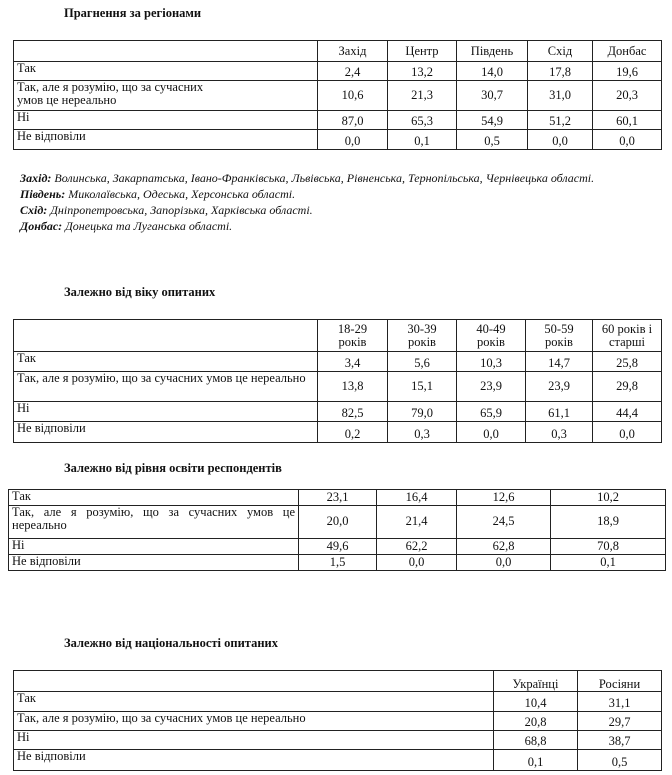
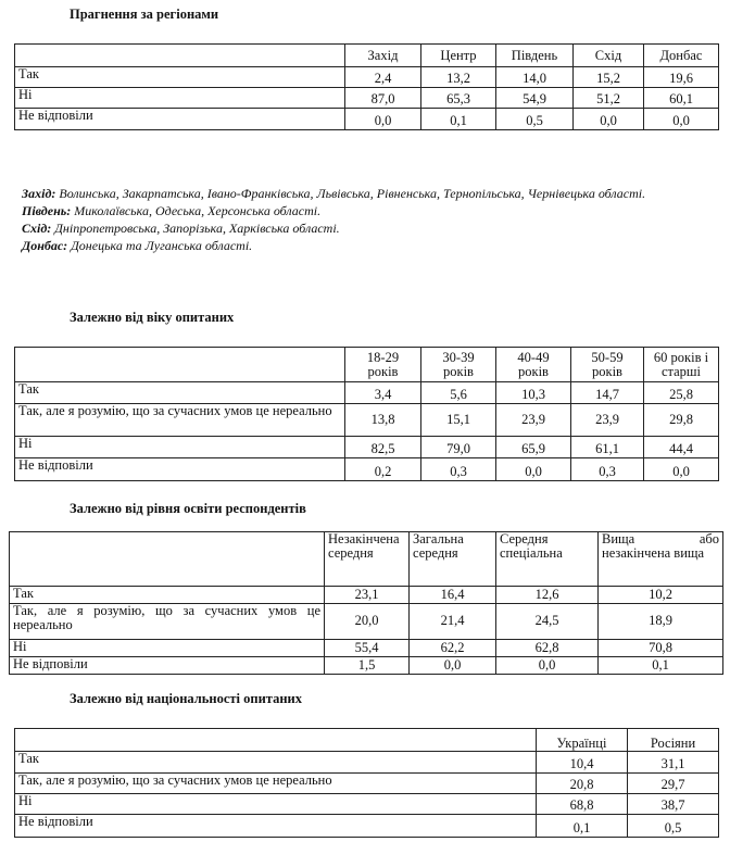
  Прагнення за регіонами
  	Захід	Центр	Південь	Схід	Донбас
- Так	2,4	13,2	14,0	17,8	19,6
+ Так	2,4	13,2	14,0	15,2	19,6
- Так, але я розумію, що за сучасних умов це нереально	10,6	21,3	30,7	31,0	20,3
  Ні	87,0	65,3	54,9	51,2	60,1
  Не відповіли	0,0	0,1	0,5	0,0	0,0
  Захід: Волинська, Закарпатська, Івано-Франківська, Львівська, Рівненська, Тернопільська, Чернівецька області.
  Південь: Миколаївська, Одеська, Херсонська області.
  Схід: Дніпропетровська, Запорізька, Харківська області.
  Донбас: Донецька та Луганська області.
  Залежно від віку опитаних
  	18-29років	30-39років	40-49років	50-59років	60 років істарші
  Так	3,4	5,6	10,3	14,7	25,8
  Так, але я розумію, що за сучасних умов це нереально	13,8	15,1	23,9	23,9	29,8
  Ні	82,5	79,0	65,9	61,1	44,4
  Не відповіли	0,2	0,3	0,0	0,3	0,0
  Залежно від рівня освіти респондентів
+ 	Незакінчена середня	Загальна середня	Середня спеціальна	Вища або незакінчена вища
  Так	23,1	16,4	12,6	10,2
  Так, але я розумію, що за сучасних умов це нереально	20,0	21,4	24,5	18,9
- Ні	49,6	62,2	62,8	70,8
+ Ні	55,4	62,2	62,8	70,8
  Не відповіли	1,5	0,0	0,0	0,1
  Залежно від національності опитаних
  	Українці	Росіяни
  Так	10,4	31,1
  Так, але я розумію, що за сучасних умов це нереально	20,8	29,7
  Ні	68,8	38,7
  Не відповіли	0,1	0,5
